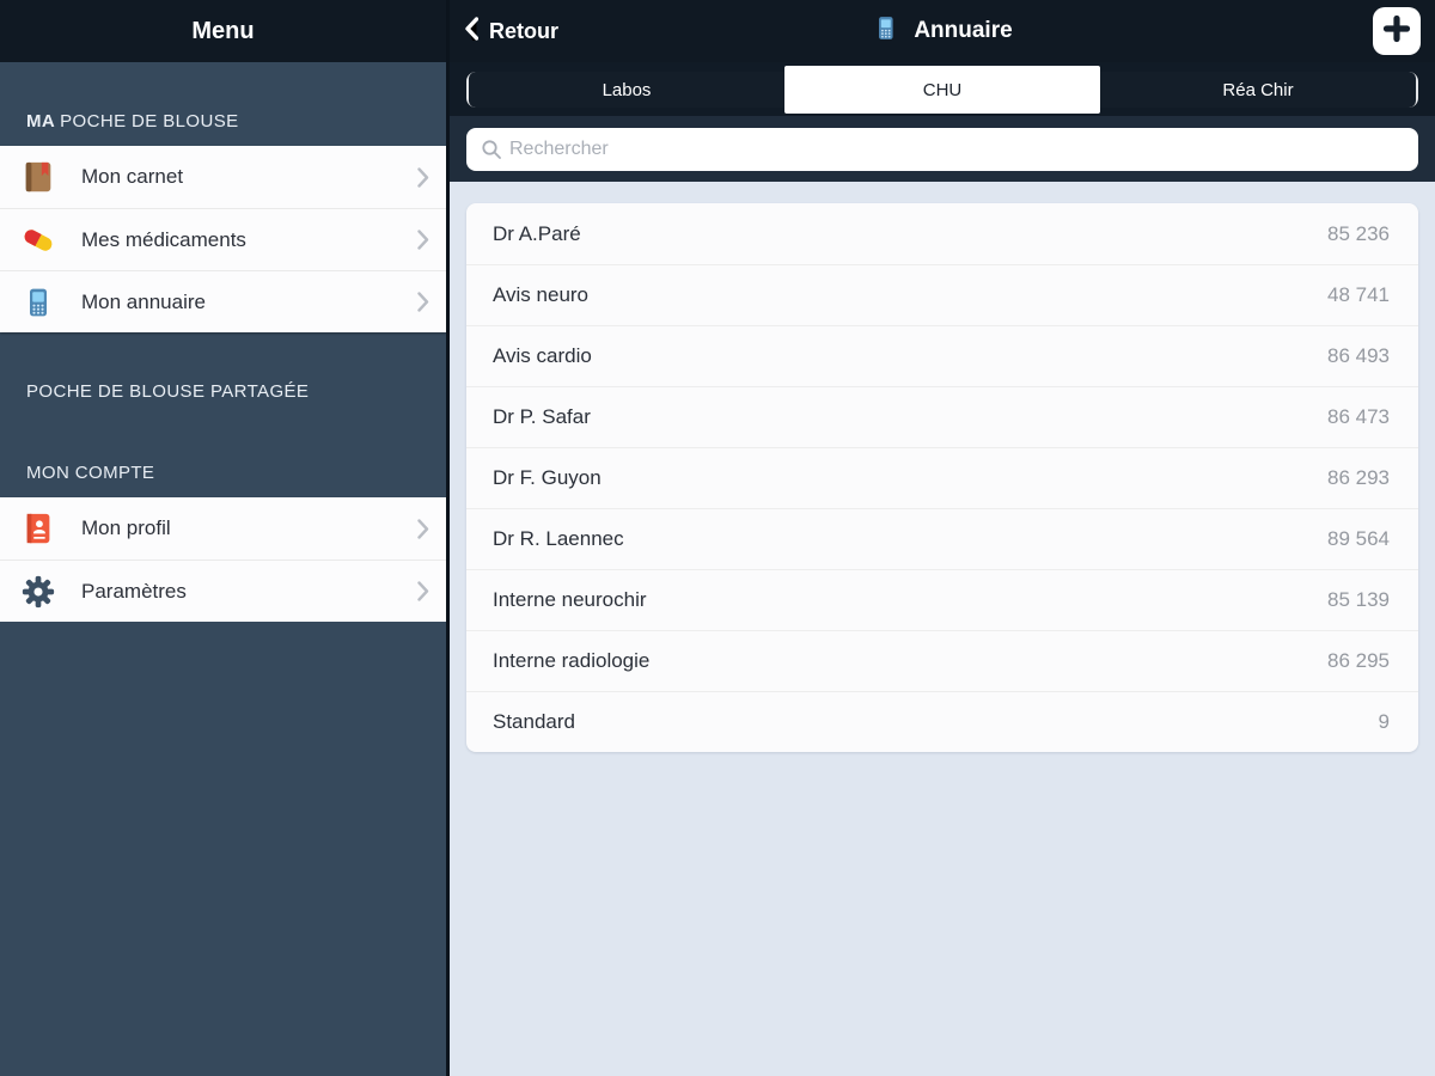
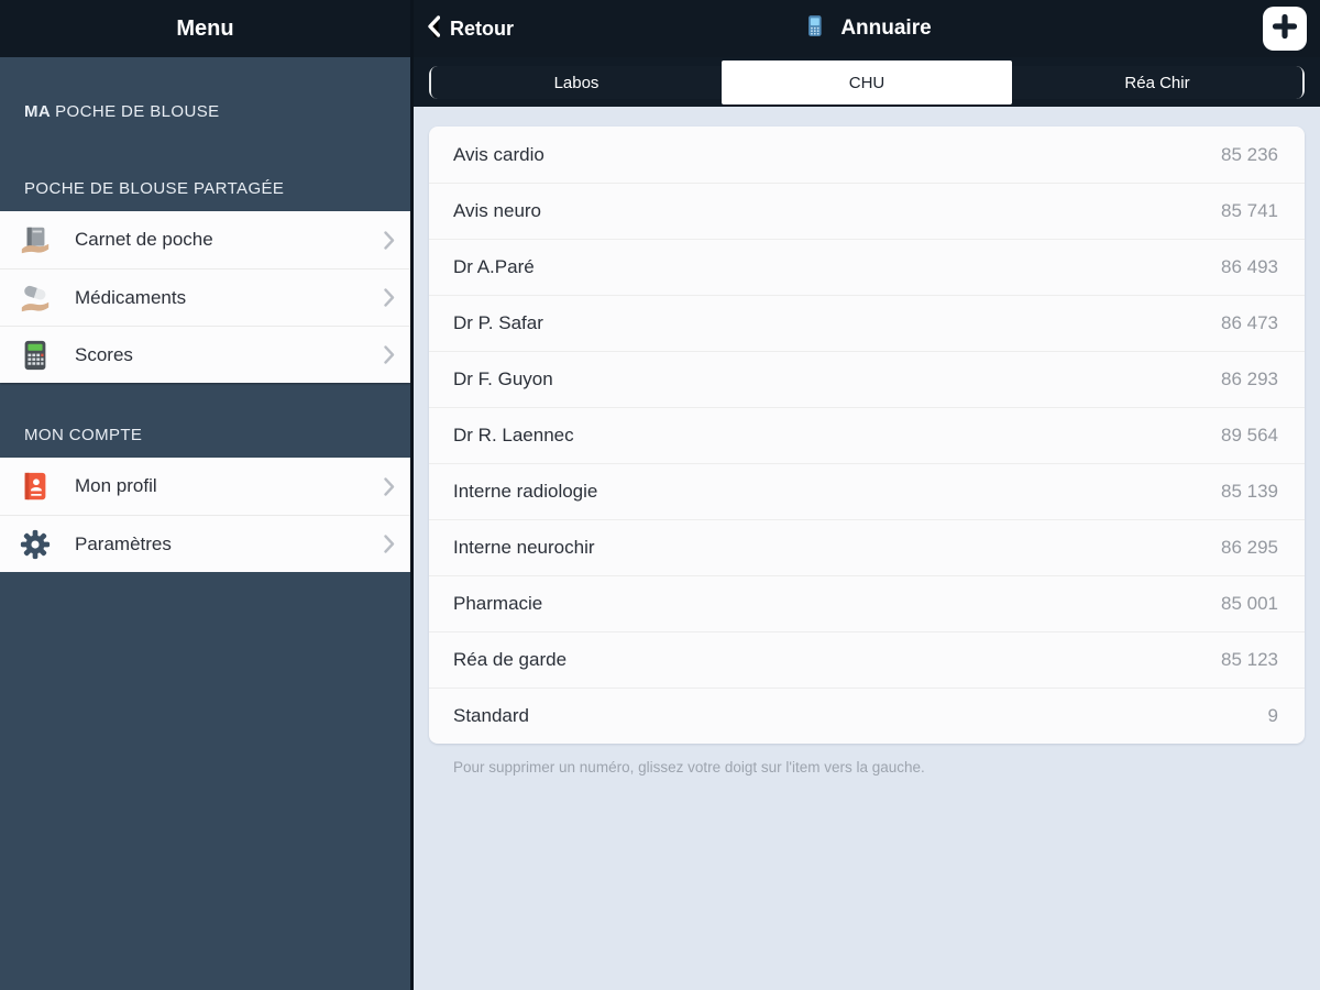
  Menu
  MA POCHE DE BLOUSE
- Mon carnet
- Mes médicaments
- Mon annuaire
  POCHE DE BLOUSE PARTAGÉE
+ Carnet de poche
+ Médicaments
+ Scores
  MON COMPTE
  Mon profil
  Paramètres
  Retour
  Annuaire
  Labos
  CHU
  Réa Chir
- Rechercher
- Dr A.Paré
+ Avis cardio
  85 236
  Avis neuro
- 48 741
+ 85 741
- Avis cardio
+ Dr A.Paré
  86 493
  Dr P. Safar
  86 473
  Dr F. Guyon
  86 293
  Dr R. Laennec
  89 564
- Interne neurochir
+ Interne radiologie
  85 139
- Interne radiologie
+ Interne neurochir
  86 295
+ Pharmacie
+ 85 001
+ Réa de garde
+ 85 123
  Standard
  9
+ Pour supprimer un numéro, glissez votre doigt sur l'item vers la gauche.
